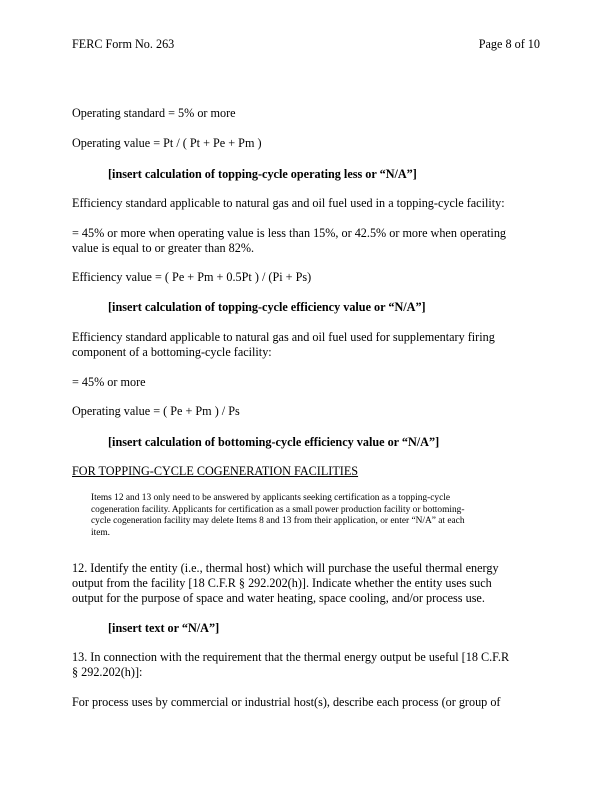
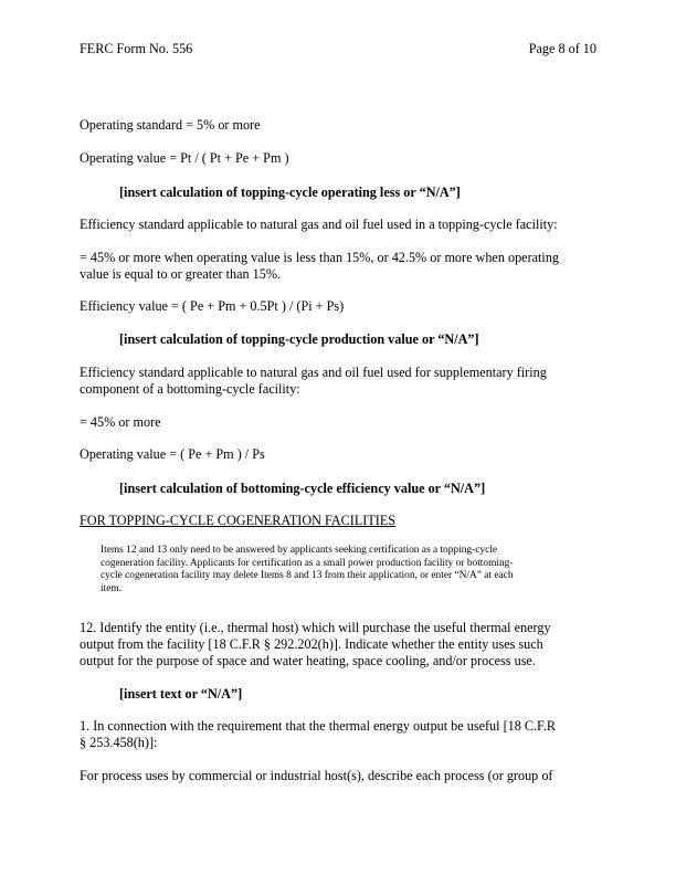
- FERC Form No. 263
+ FERC Form No. 556
  Page 8 of 10
  Operating standard = 5% or more
  Operating value = Pt / ( Pt + Pe + Pm )
  [insert calculation of topping-cycle operating less or “N/A”]
  Efficiency standard applicable to natural gas and oil fuel used in a topping-cycle facility:
  = 45% or more when operating value is less than 15%, or 42.5% or more when operating
- value is equal to or greater than 82%.
+ value is equal to or greater than 15%.
  Efficiency value = ( Pe + Pm + 0.5Pt ) / (Pi + Ps)
- [insert calculation of topping-cycle efficiency value or “N/A”]
+ [insert calculation of topping-cycle production value or “N/A”]
  Efficiency standard applicable to natural gas and oil fuel used for supplementary firing
  component of a bottoming-cycle facility:
  = 45% or more
  Operating value = ( Pe + Pm ) / Ps
  [insert calculation of bottoming-cycle efficiency value or “N/A”]
  FOR TOPPING-CYCLE COGENERATION FACILITIES
  Items 12 and 13 only need to be answered by applicants seeking certification as a topping-cycle
  cogeneration facility. Applicants for certification as a small power production facility or bottoming-
  cycle cogeneration facility may delete Items 8 and 13 from their application, or enter “N/A” at each
  item.
  12. Identify the entity (i.e., thermal host) which will purchase the useful thermal energy
  output from the facility [18 C.F.R § 292.202(h)]. Indicate whether the entity uses such
  output for the purpose of space and water heating, space cooling, and/or process use.
  [insert text or “N/A”]
- 13. In connection with the requirement that the thermal energy output be useful [18 C.F.R
+ 1. In connection with the requirement that the thermal energy output be useful [18 C.F.R
- § 292.202(h)]:
+ § 253.458(h)]:
  For process uses by commercial or industrial host(s), describe each process (or group of
